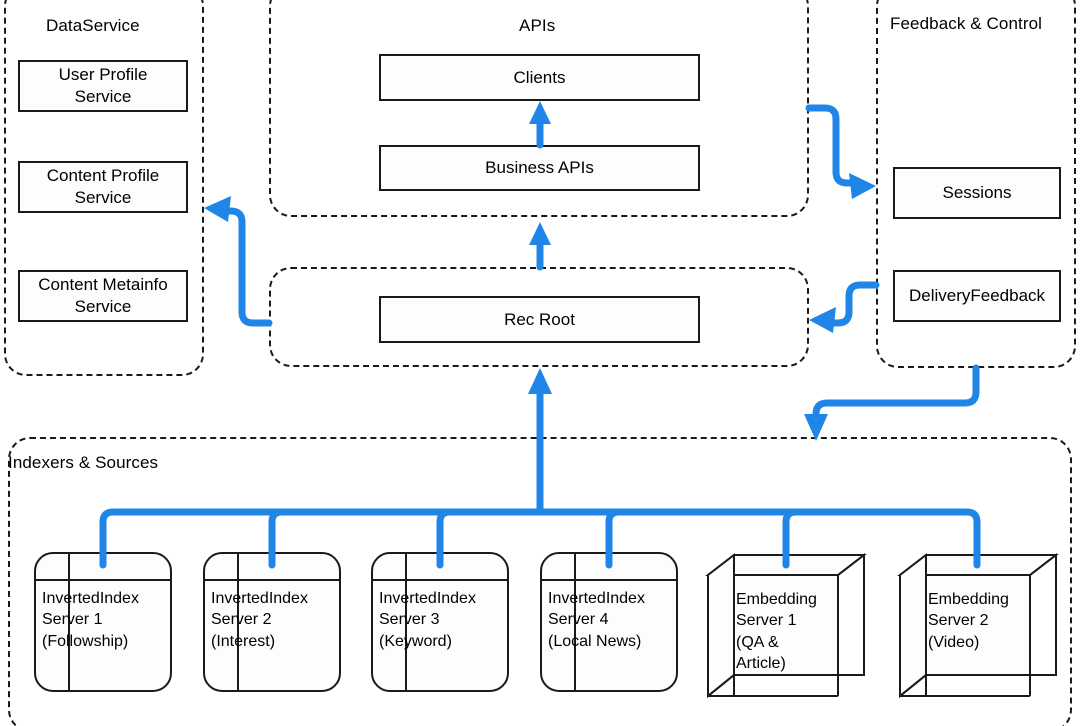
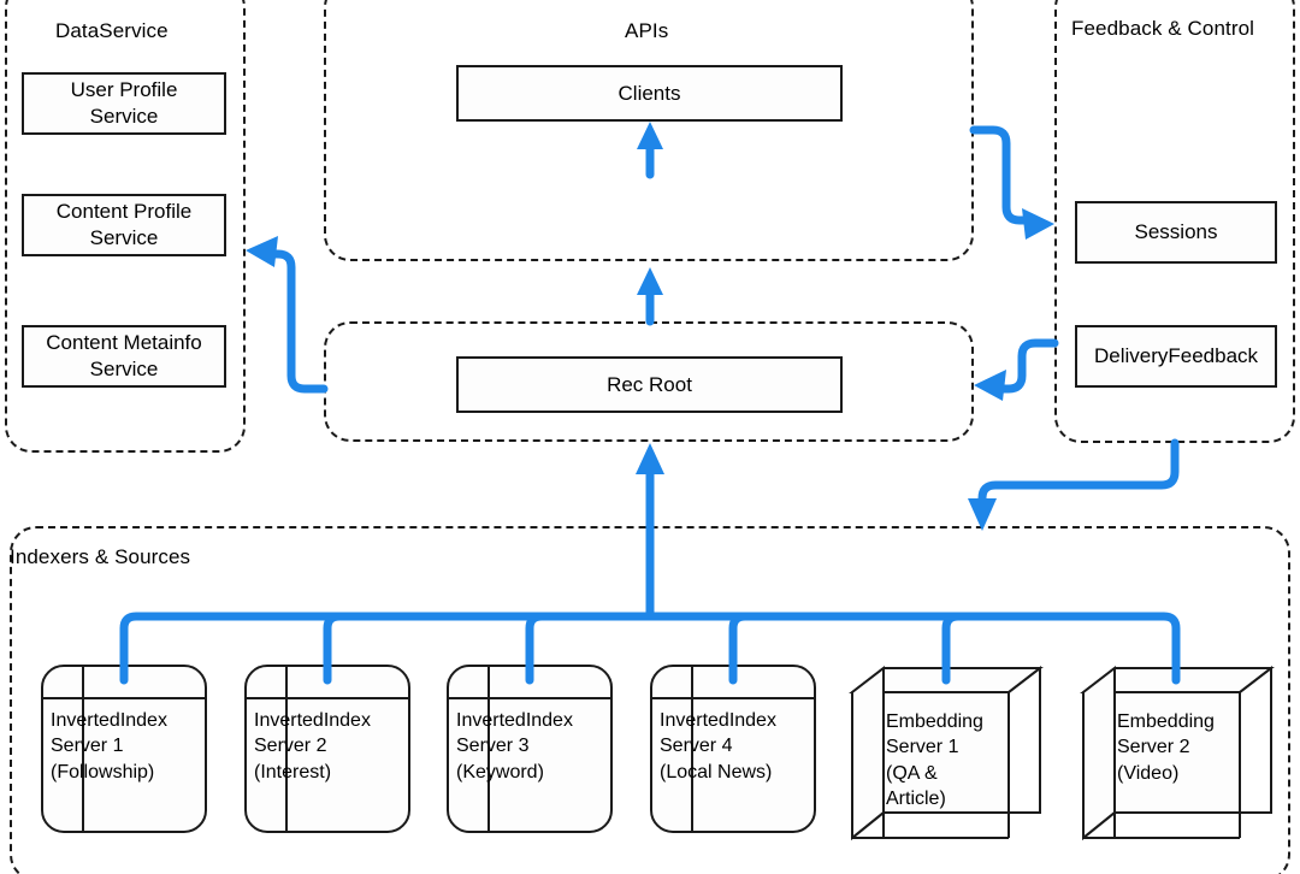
  DataService
  User Profile
  Service
  Content Profile
  Service
  Content Metainfo
  Service
  APIs
  Clients
- Business APIs
  Feedback & Control
  Sessions
  DeliveryFeedback
  Rec Root
  Indexers & Sources
  InvertedIndex
  Server 1
  (Followship)
  InvertedIndex
  Server 2
  (Interest)
  InvertedIndex
  Server 3
  (Keyword)
  InvertedIndex
  Server 4
  (Local News)
  Embedding
  Server 1
  (QA &
  Article)
  Embedding
  Server 2
  (Video)
